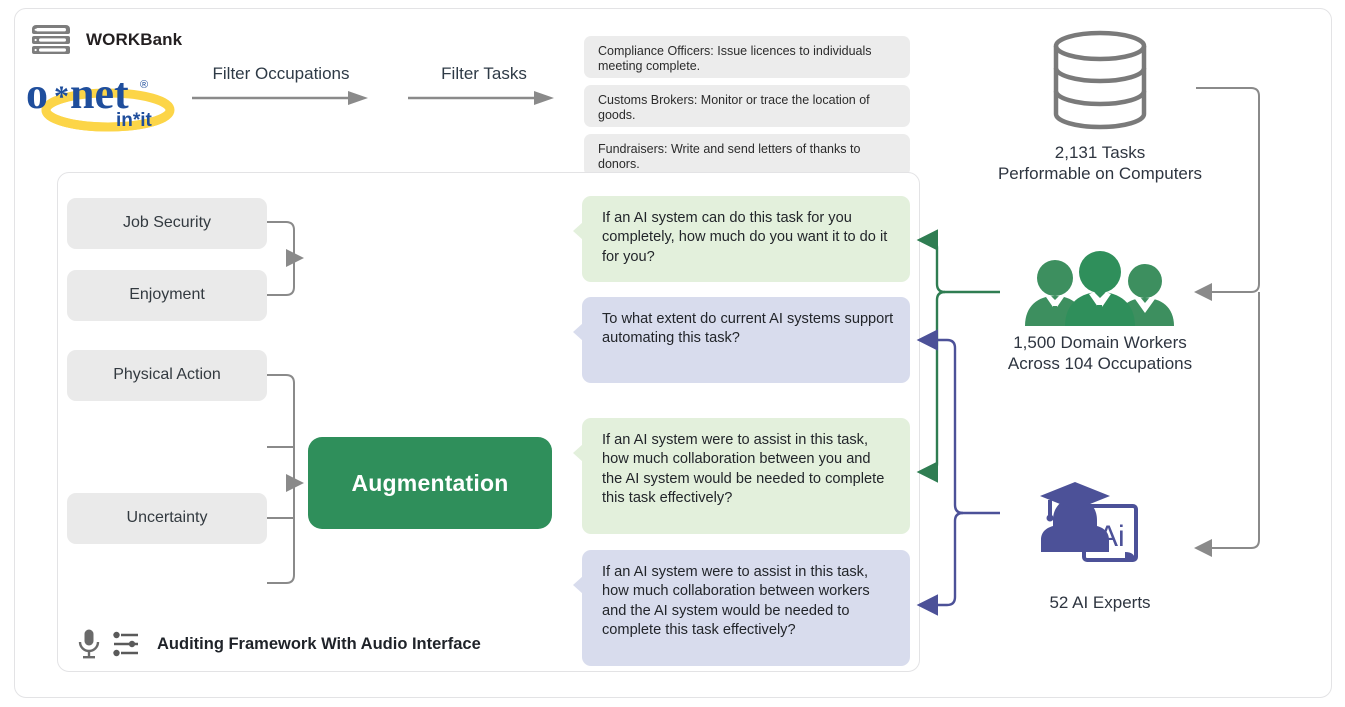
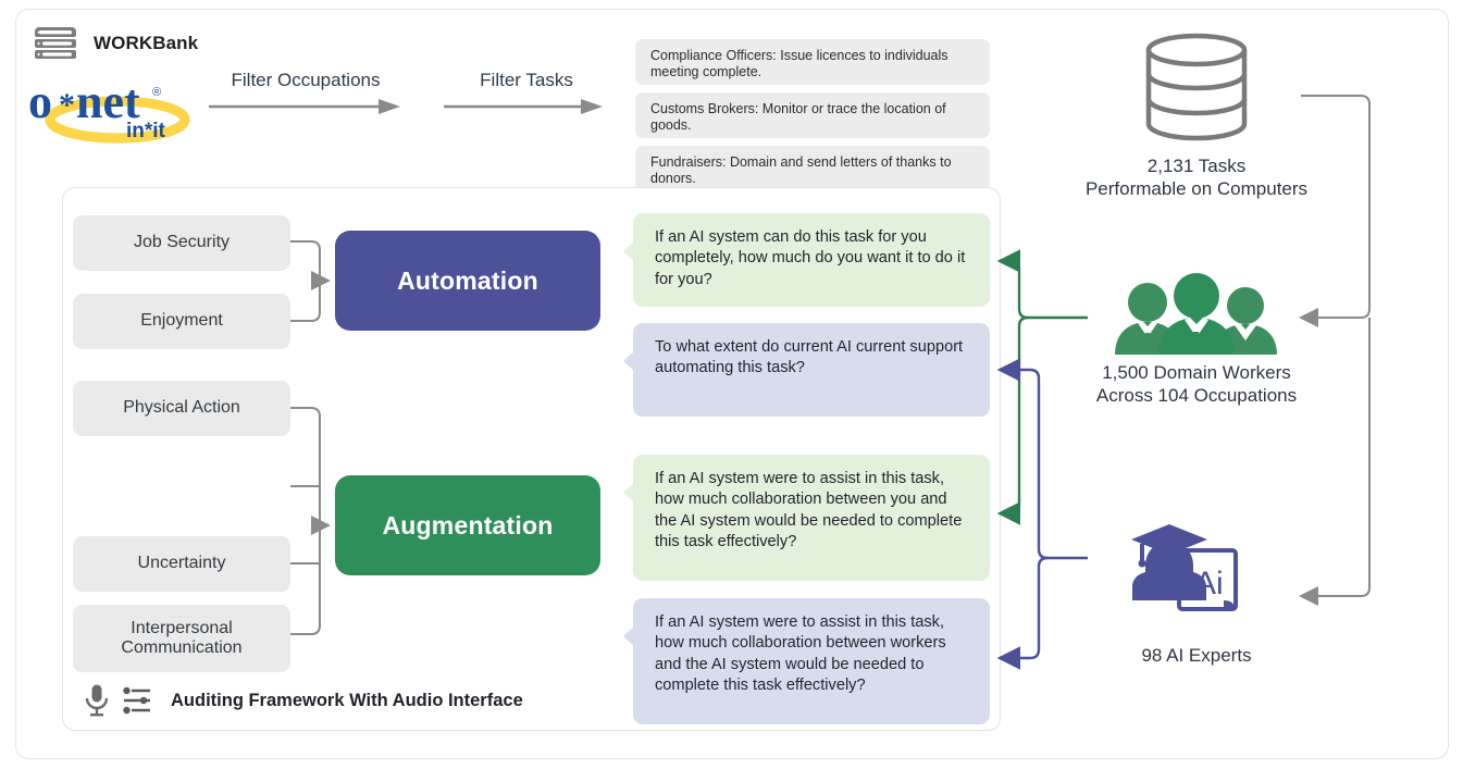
  WORKBank
  o
  *
  net
  ®
  in*it
  Filter Occupations
  Filter Tasks
  Compliance Officers: Issue licences to individuals meeting complete.
  Customs Brokers: Monitor or trace the location of goods.
- Fundraisers: Write and send letters of thanks to donors.
+ Fundraisers: Domain and send letters of thanks to donors.
  Job Security
  Enjoyment
  Physical Action
  Uncertainty
+ Interpersonal
+ Communication
+ Automation
  Augmentation
  If an AI system can do this task for you completely, how much do you want it to do it for you?
- To what extent do current AI systems support automating this task?
+ To what extent do current AI current support automating this task?
  If an AI system were to assist in this task, how much collaboration between you and the AI system would be needed to complete this task effectively?
  If an AI system were to assist in this task, how much collaboration between workers and the AI system would be needed to complete this task effectively?
  Auditing Framework With Audio Interface
  2,131 Tasks
  Performable on Computers
  1,500 Domain Workers
  Across 104 Occupations
  Ai
- 52 AI Experts
+ 98 AI Experts
